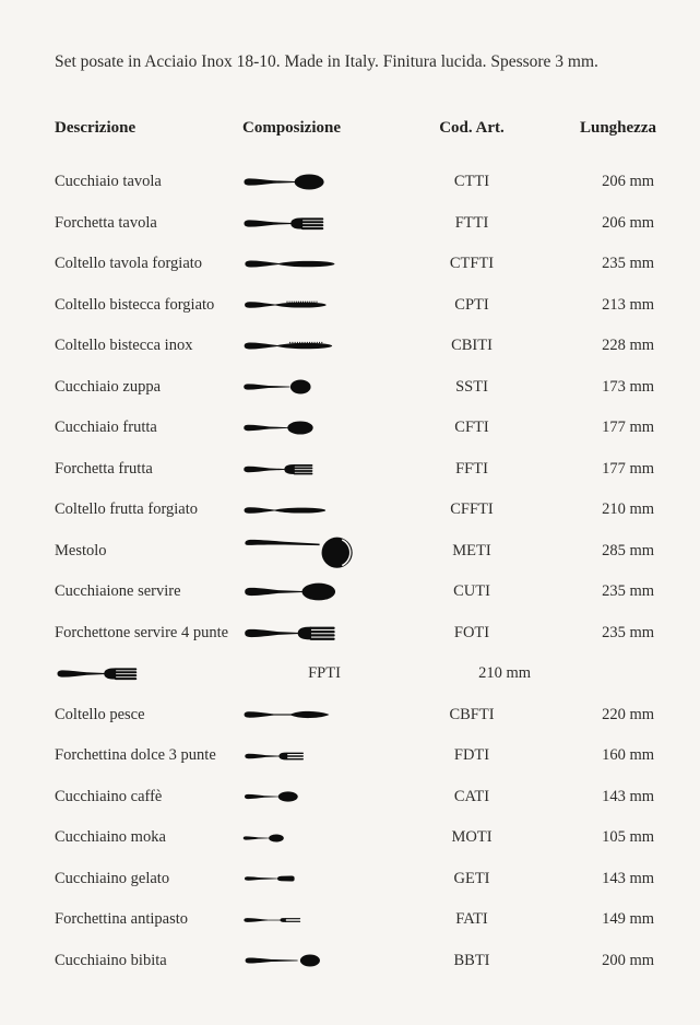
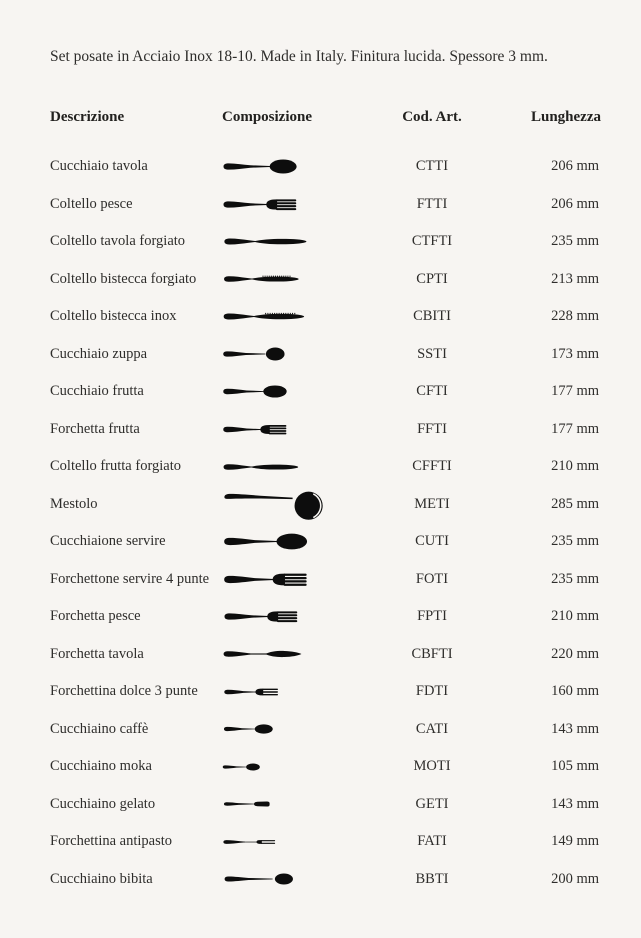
  Set posate in Acciaio Inox 18-10. Made in Italy. Finitura lucida. Spessore 3 mm.
  Descrizione
  Composizione
  Cod. Art.
  Lunghezza
  Cucchiaio tavola
  CTTI
  206 mm
- Forchetta tavola
+ Coltello pesce
  FTTI
  206 mm
  Coltello tavola forgiato
  CTFTI
  235 mm
  Coltello bistecca forgiato
  CPTI
  213 mm
  Coltello bistecca inox
  CBITI
  228 mm
  Cucchiaio zuppa
  SSTI
  173 mm
  Cucchiaio frutta
  CFTI
  177 mm
  Forchetta frutta
  FFTI
  177 mm
  Coltello frutta forgiato
  CFFTI
  210 mm
  Mestolo
  METI
  285 mm
  Cucchiaione servire
  CUTI
  235 mm
  Forchettone servire 4 punte
  FOTI
  235 mm
+ Forchetta pesce
  FPTI
  210 mm
- Coltello pesce
+ Forchetta tavola
  CBFTI
  220 mm
  Forchettina dolce 3 punte
  FDTI
  160 mm
  Cucchiaino caffè
  CATI
  143 mm
  Cucchiaino moka
  MOTI
  105 mm
  Cucchiaino gelato
  GETI
  143 mm
  Forchettina antipasto
  FATI
  149 mm
  Cucchiaino bibita
  BBTI
  200 mm
